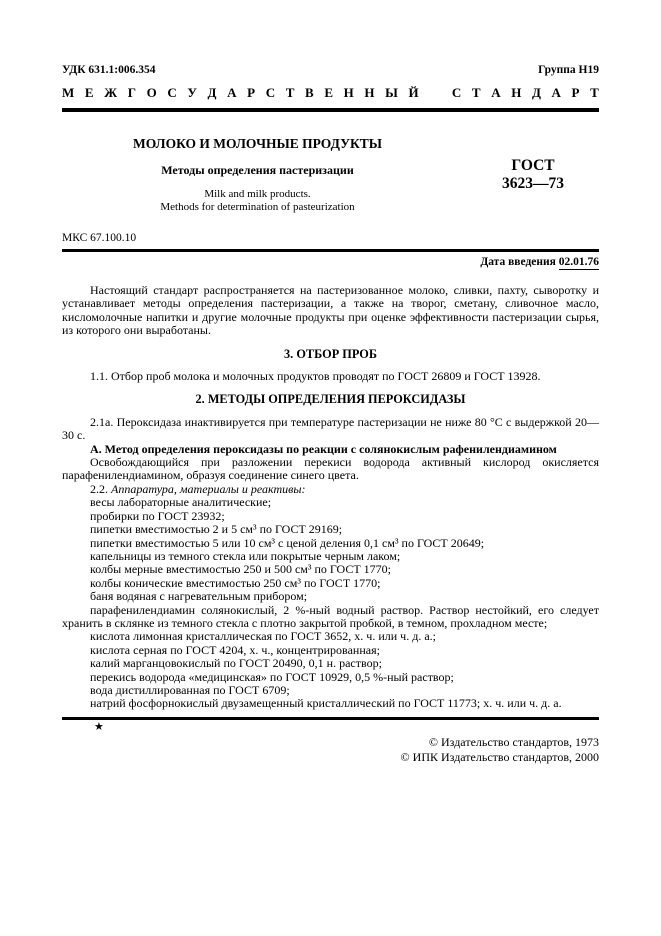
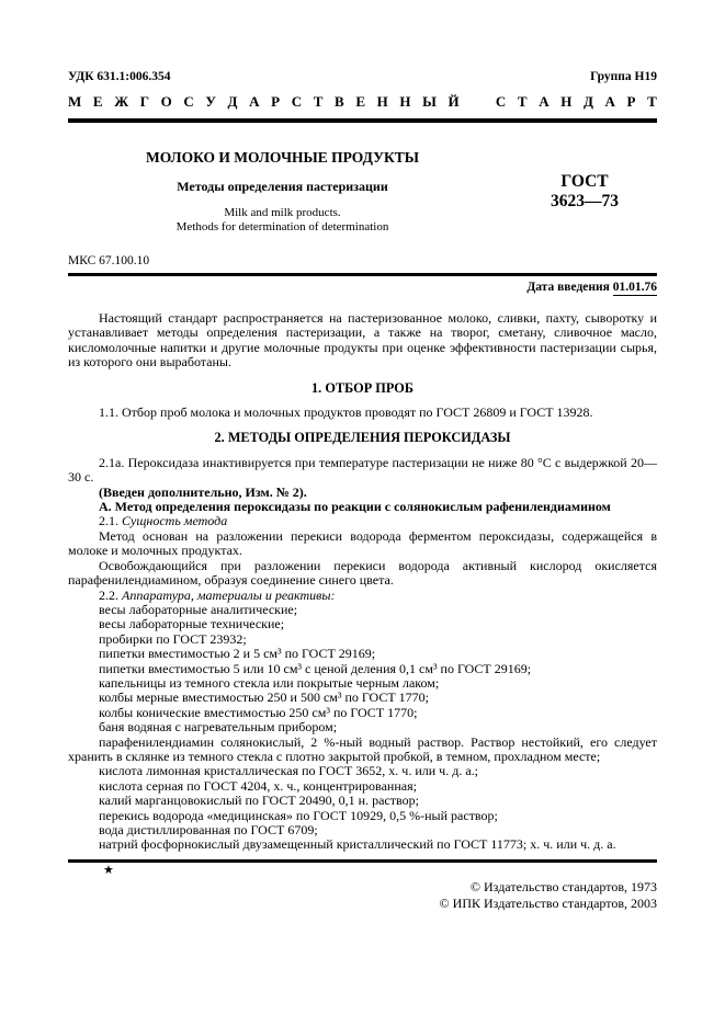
  УДК 631.1:006.354
  Группа Н19
  М
  Е
  Ж
  Г
  О
  С
  У
  Д
  А
  Р
  С
  Т
  В
  Е
  Н
  Н
  Ы
  Й
  С
  Т
  А
  Н
  Д
  А
  Р
  Т
  МОЛОКО И МОЛОЧНЫЕ ПРОДУКТЫ
  Методы определения пастеризации
  Milk and milk products.
- Methods for determination of pasteurization
+ Methods for determination of determination
  ГОСТ
  3623—73
  МКС 67.100.10
- Дата введения 02.01.76
+ Дата введения 01.01.76
  Настоящий стандарт распространяется на пастеризованное молоко, сливки, пахту, сыворотку и устанавливает методы определения пастеризации, а также на творог, сметану, сливочное масло, кисломолочные напитки и другие молочные продукты при оценке эффективности пастеризации сырья, из которого они выработаны.
- 3. ОТБОР ПРОБ
+ 1. ОТБОР ПРОБ
  1.1. Отбор проб молока и молочных продуктов проводят по ГОСТ 26809 и ГОСТ 13928.
  2. МЕТОДЫ ОПРЕДЕЛЕНИЯ ПЕРОКСИДАЗЫ
  2.1а. Пероксидаза инактивируется при температуре пастеризации не ниже 80 °С с выдержкой 20—30 с.
+ (Введен дополнительно, Изм. № 2).
  А. Метод определения пероксидазы по реакции с солянокислым рафенилендиамином
+ 2.1. Сущность метода
+ Метод основан на разложении перекиси водорода ферментом пероксидазы, содержащейся в молоке и молочных продуктах.
  Освобождающийся при разложении перекиси водорода активный кислород окисляется парафенилендиамином, образуя соединение синего цвета.
  2.2. Аппаратура, материалы и реактивы:
  весы лабораторные аналитические;
+ весы лабораторные технические;
  пробирки по ГОСТ 23932;
  пипетки вместимостью 2 и 5 см³ по ГОСТ 29169;
- пипетки вместимостью 5 или 10 см³ с ценой деления 0,1 см³ по ГОСТ 20649;
+ пипетки вместимостью 5 или 10 см³ с ценой деления 0,1 см³ по ГОСТ 29169;
  капельницы из темного стекла или покрытые черным лаком;
  колбы мерные вместимостью 250 и 500 см³ по ГОСТ 1770;
  колбы конические вместимостью 250 см³ по ГОСТ 1770;
  баня водяная с нагревательным прибором;
  парафенилендиамин солянокислый, 2 %-ный водный раствор. Раствор нестойкий, его следует хранить в склянке из темного стекла с плотно закрытой пробкой, в темном, прохладном месте;
  кислота лимонная кристаллическая по ГОСТ 3652, х. ч. или ч. д. а.;
  кислота серная по ГОСТ 4204, х. ч., концентрированная;
  калий марганцовокислый по ГОСТ 20490, 0,1 н. раствор;
  перекись водорода «медицинская» по ГОСТ 10929, 0,5 %-ный раствор;
  вода дистиллированная по ГОСТ 6709;
  натрий фосфорнокислый двузамещенный кристаллический по ГОСТ 11773; х. ч. или ч. д. а.
  ★
  © Издательство стандартов, 1973
- © ИПК Издательство стандартов, 2000
+ © ИПК Издательство стандартов, 2003
